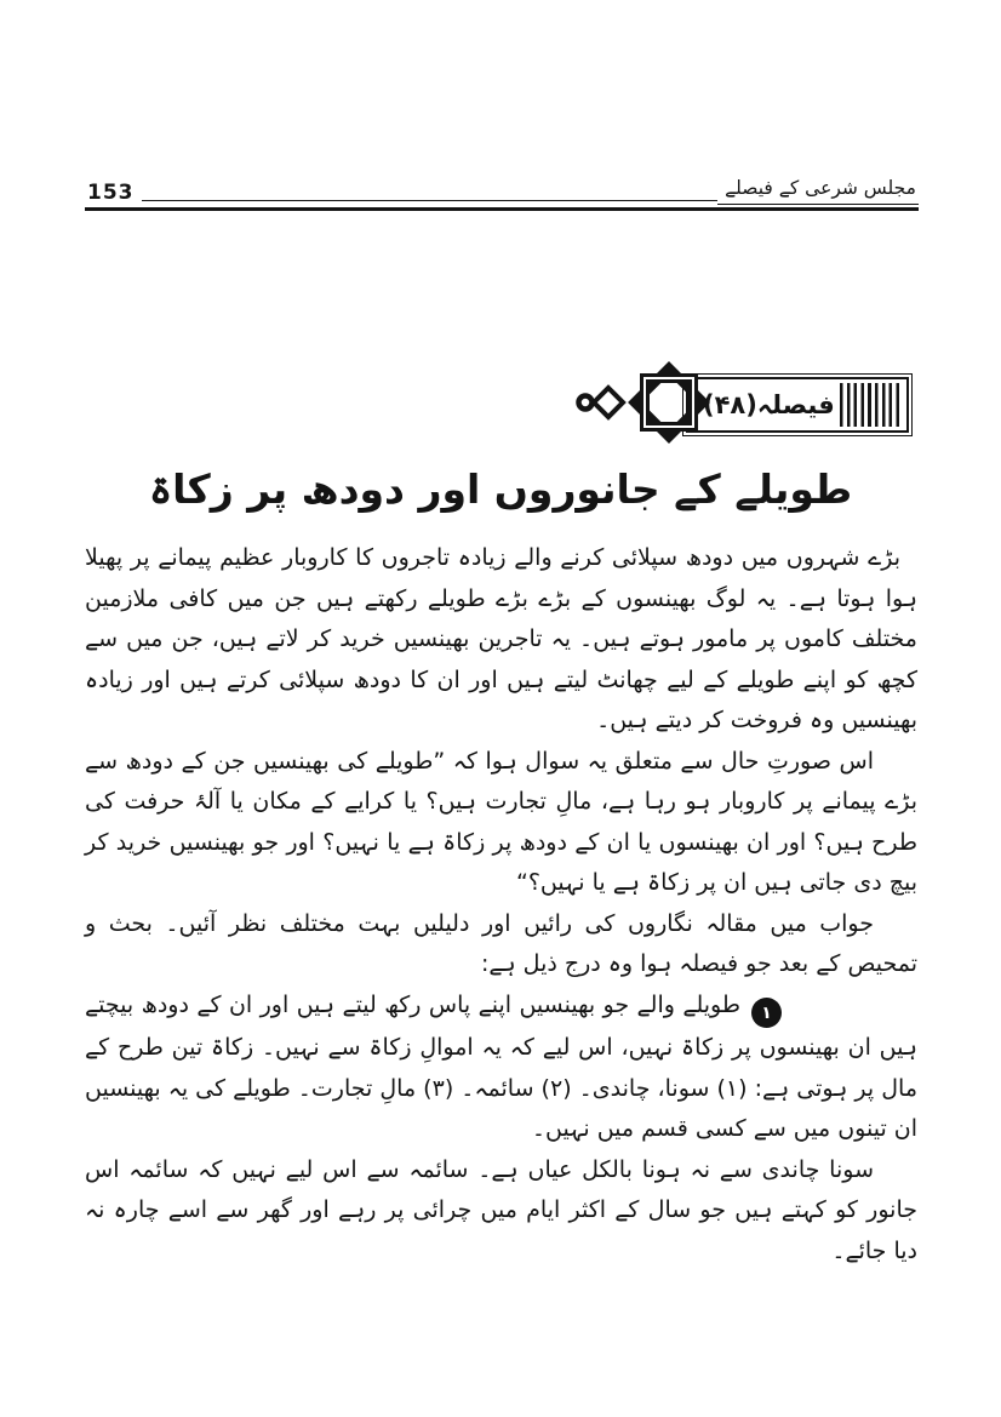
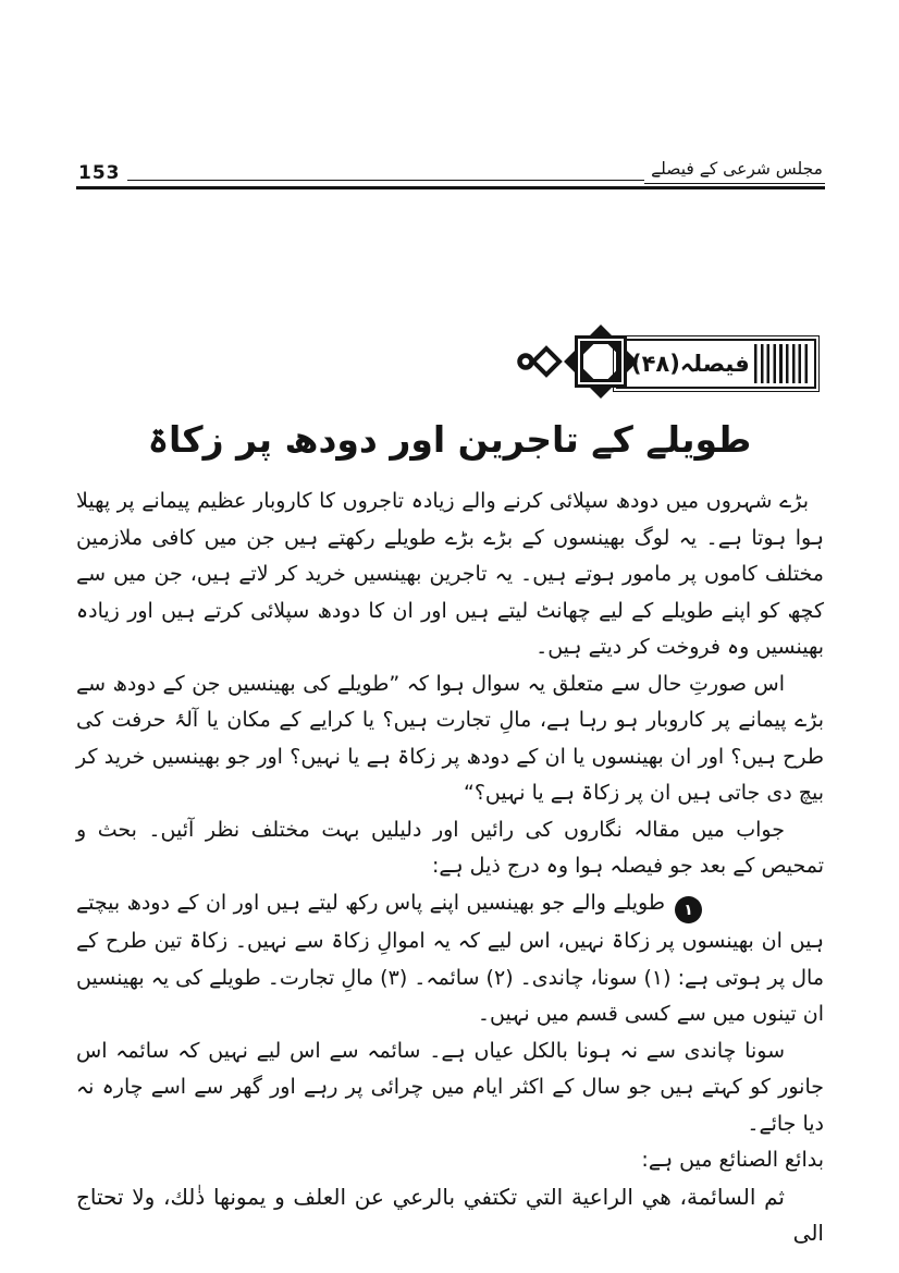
  153
  مجلس شرعی کے فیصلے
  فیصلہ(۴۸)
- طویلے کے جانوروں اور دودھ پر زکاۃ
+ طویلے کے تاجرین اور دودھ پر زکاۃ
  بڑے شہروں میں دودھ سپلائی کرنے والے زیادہ تاجروں کا کاروبار عظیم پیمانے پر پھیلا ہوا ہوتا ہے۔ یہ لوگ بھینسوں کے بڑے بڑے طویلے رکھتے ہیں جن میں کافی ملازمین مختلف کاموں پر مامور ہوتے ہیں۔ یہ تاجرین بھینسیں خرید کر لاتے ہیں، جن میں سے کچھ کو اپنے طویلے کے لیے چھانٹ لیتے ہیں اور ان کا دودھ سپلائی کرتے ہیں اور زیادہ بھینسیں وہ فروخت کر دیتے ہیں۔
  اس صورتِ حال سے متعلق یہ سوال ہوا کہ ”طویلے کی بھینسیں جن کے دودھ سے بڑے پیمانے پر کاروبار ہو رہا ہے، مالِ تجارت ہیں؟ یا کرایے کے مکان یا آلۂ حرفت کی طرح ہیں؟ اور ان بھینسوں یا ان کے دودھ پر زکاۃ ہے یا نہیں؟ اور جو بھینسیں خرید کر بیچ دی جاتی ہیں ان پر زکاۃ ہے یا نہیں؟“
  جواب میں مقالہ نگاروں کی رائیں اور دلیلیں بہت مختلف نظر آئیں۔ بحث و تمحیص کے بعد جو فیصلہ ہوا وہ درج ذیل ہے:
  ۱طویلے والے جو بھینسیں اپنے پاس رکھ لیتے ہیں اور ان کے دودھ بیچتے ہیں ان بھینسوں پر زکاۃ نہیں، اس لیے کہ یہ اموالِ زکاۃ سے نہیں۔ زکاۃ تین طرح کے مال پر ہوتی ہے: (۱) سونا، چاندی۔ (۲) سائمہ۔ (۳) مالِ تجارت۔ طویلے کی یہ بھینسیں ان تینوں میں سے کسی قسم میں نہیں۔
  سونا چاندی سے نہ ہونا بالکل عیاں ہے۔ سائمہ سے اس لیے نہیں کہ سائمہ اس جانور کو کہتے ہیں جو سال کے اکثر ایام میں چرائی پر رہے اور گھر سے اسے چارہ نہ دیا جائے۔
+ بدائع الصنائع میں ہے:
+ ثم السائمة، هي الراعية التي تكتفي بالرعي عن العلف و يمونها ذٰلك، ولا تحتاج الى
